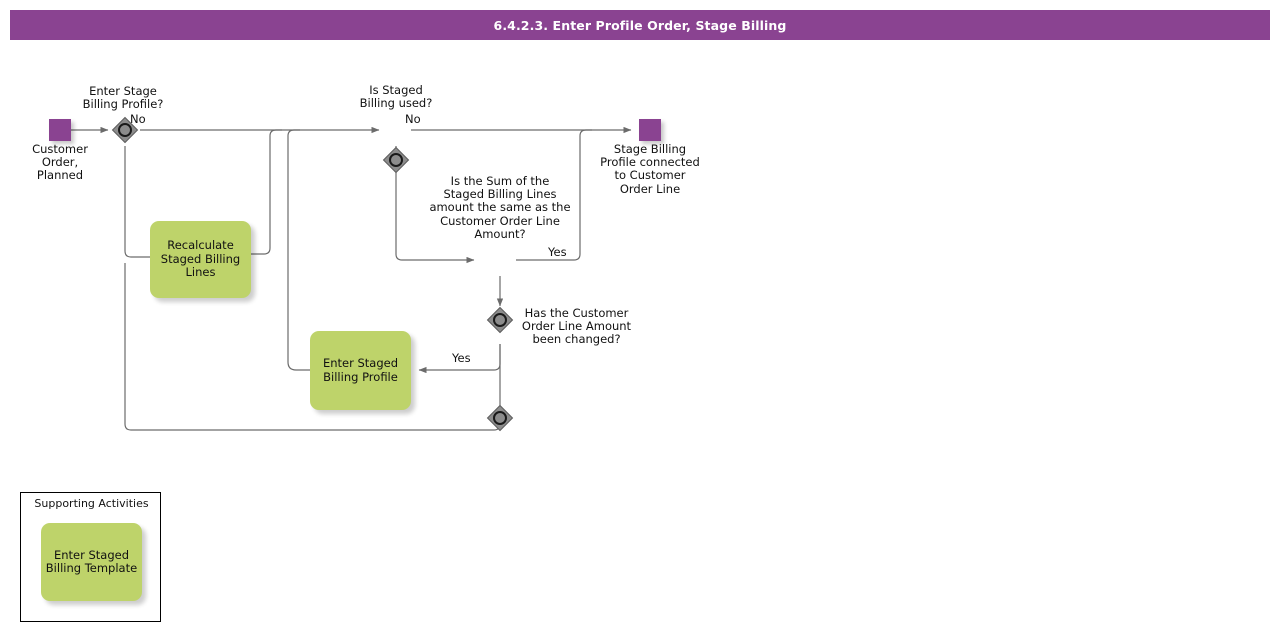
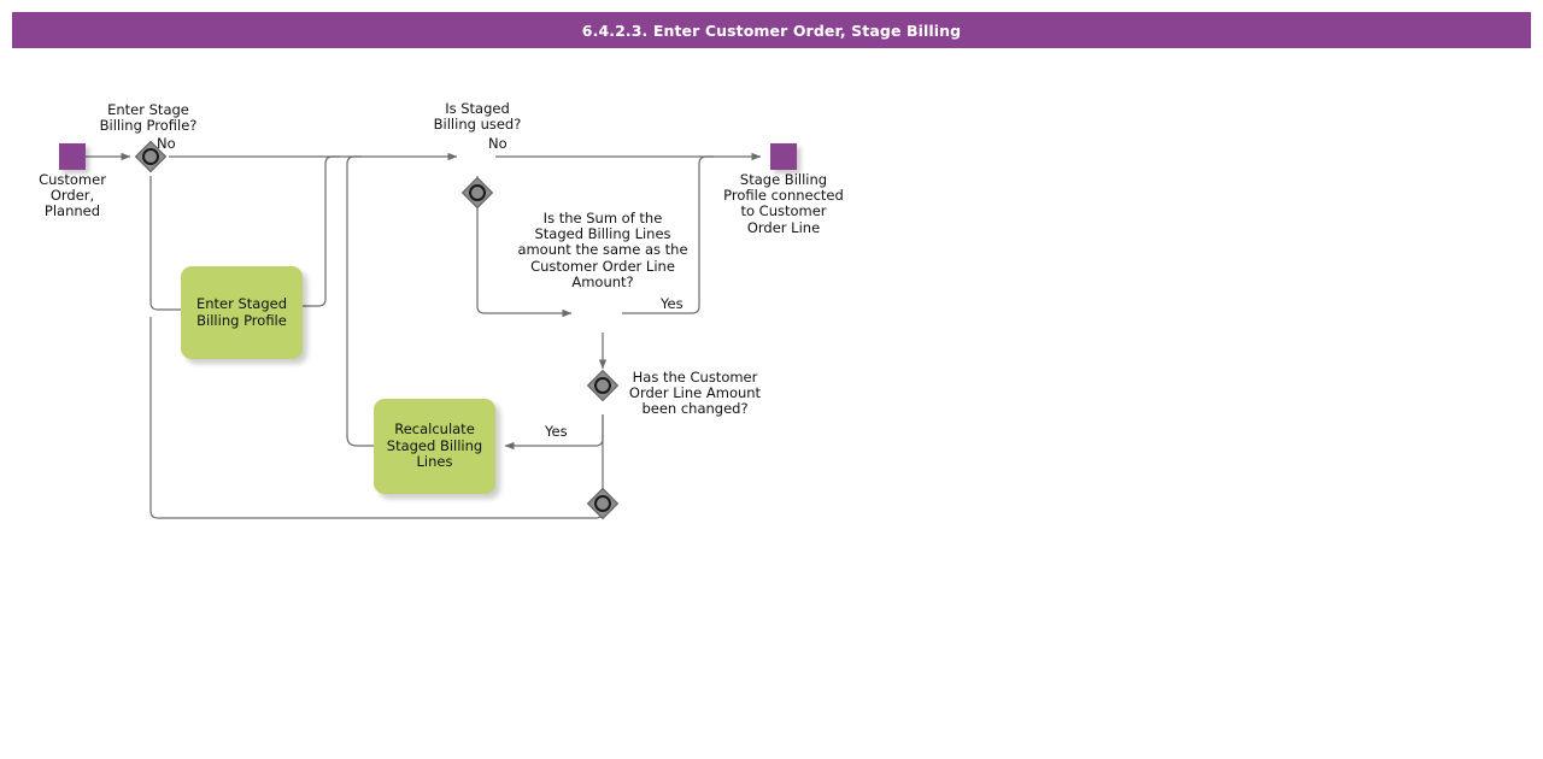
- 6.4.2.3. Enter Profile Order, Stage Billing
+ 6.4.2.3. Enter Customer Order, Stage Billing
  Customer
  Order,
  Planned
  Enter Stage
  Billing Profile?
  No
- Recalculate Staged Billing Lines
+ Enter Staged Billing Profile
  Is Staged
  Billing used?
  No
  Is the Sum of the
  Staged Billing Lines
  amount the same as the
  Customer Order Line
  Amount?
  Yes
  Has the Customer
  Order Line Amount
  been changed?
  Yes
- Enter Staged Billing Profile
+ Recalculate Staged Billing Lines
  Stage Billing
  Profile connected
  to Customer
  Order Line
- Supporting Activities
- Enter Staged Billing Template
